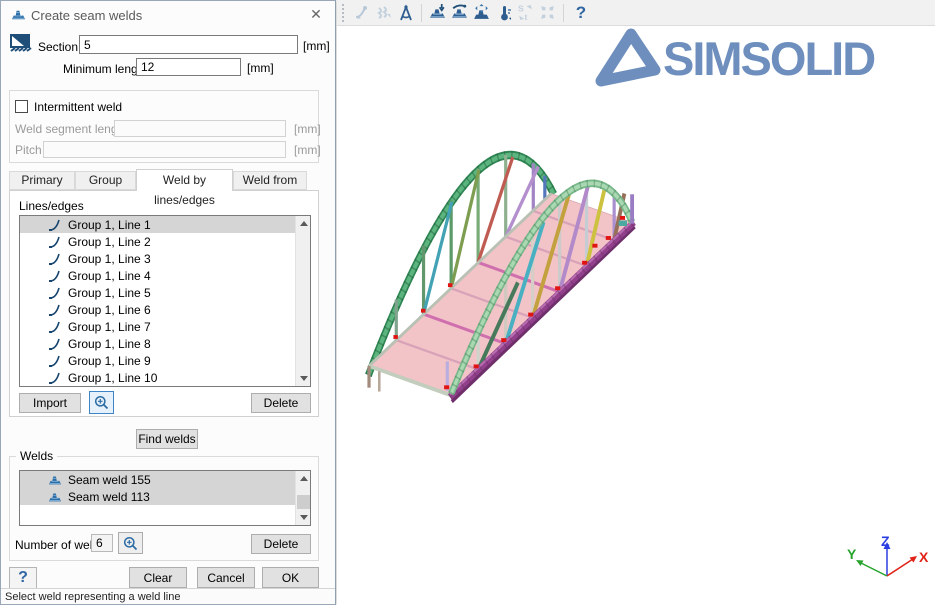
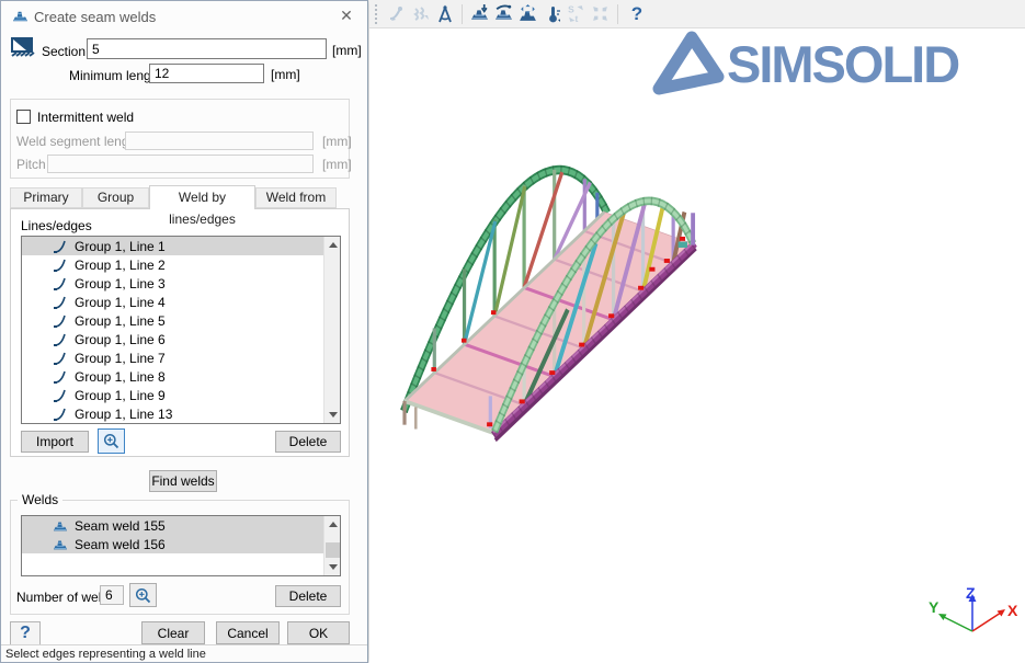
  Create seam welds
  ✕
  5
  [mm]
  Minimum leng
  12
  [mm]
  Intermittent weld
  Weld segment len
  [mm]
  Pitch
  [mm]
  Weld by lines/edges
  Lines/edges
  Group 1, Line 1
  Group 1, Line 2
  Group 1, Line 3
  Group 1, Line 4
  Group 1, Line 5
  Group 1, Line 6
  Group 1, Line 7
  Group 1, Line 8
  Group 1, Line 9
- Group 1, Line 10
+ Group 1, Line 13
  Import
  Delete
  Find welds
  Welds
  Seam weld 155
- Seam weld 113
+ Seam weld 156
  Number of we
  6
  Delete
  ?
  Clear
  Cancel
  OK
- Select weld representing a weld line
+ Select edges representing a weld line
  S
  t
  ?
  SIMSOLID
  Z
  X
  Y
